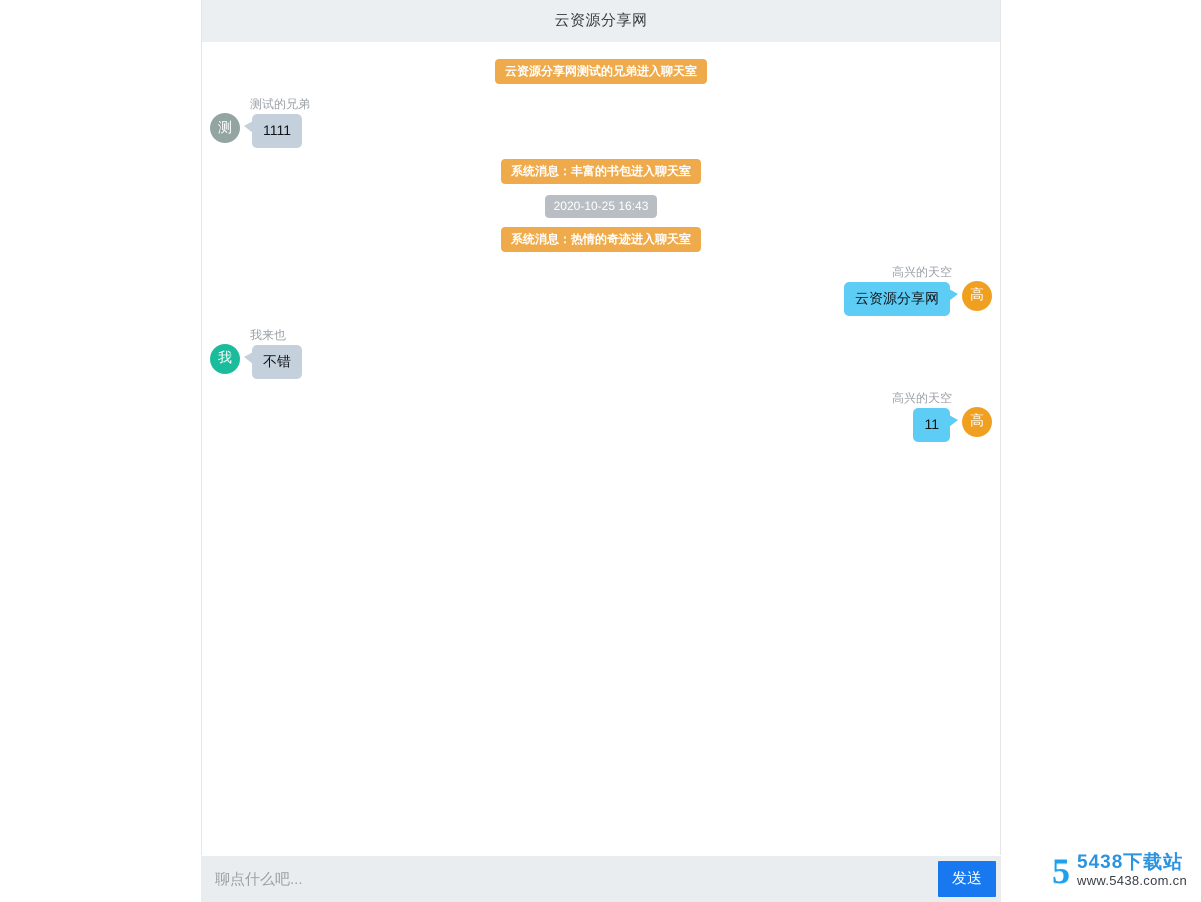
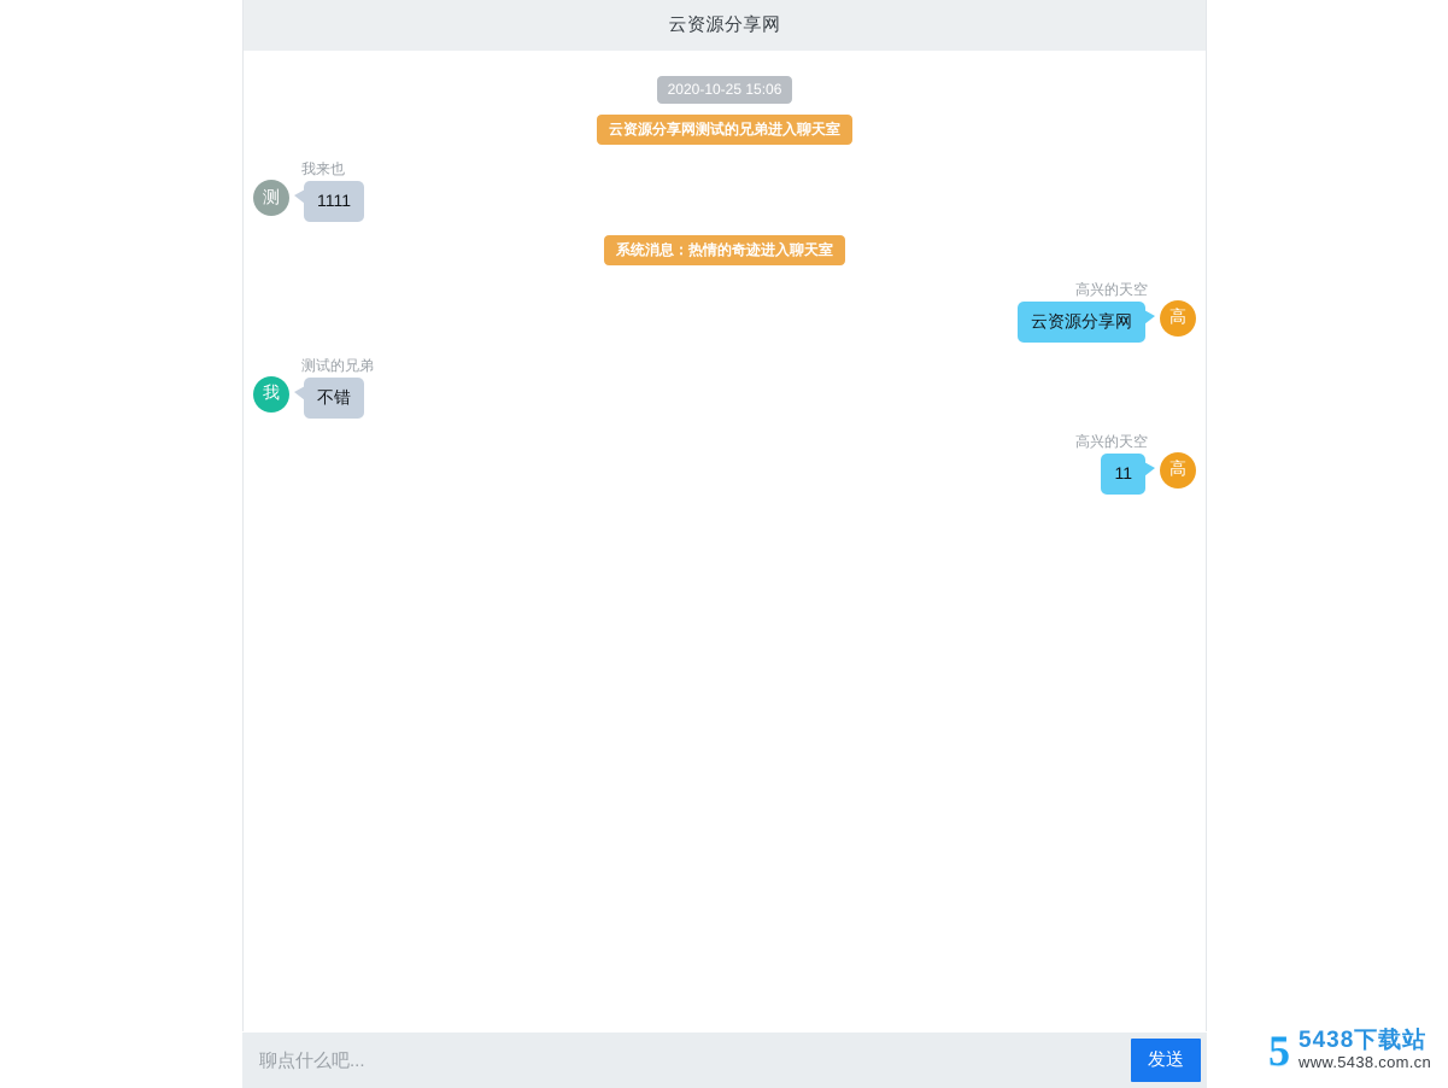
  云资源分享网
+ 2020-10-25 15:06
  云资源分享网测试的兄弟进入聊天室
  测
- 测试的兄弟
+ 我来也
  1111
- 系统消息：丰富的书包进入聊天室
- 2020-10-25 16:43
  系统消息：热情的奇迹进入聊天室
  高兴的天空
  云资源分享网
  高
  我
- 我来也
+ 测试的兄弟
  不错
  高兴的天空
  11
  高
  聊点什么吧...
  发送
  5
  5438下载站
  www.5438.com.cn
